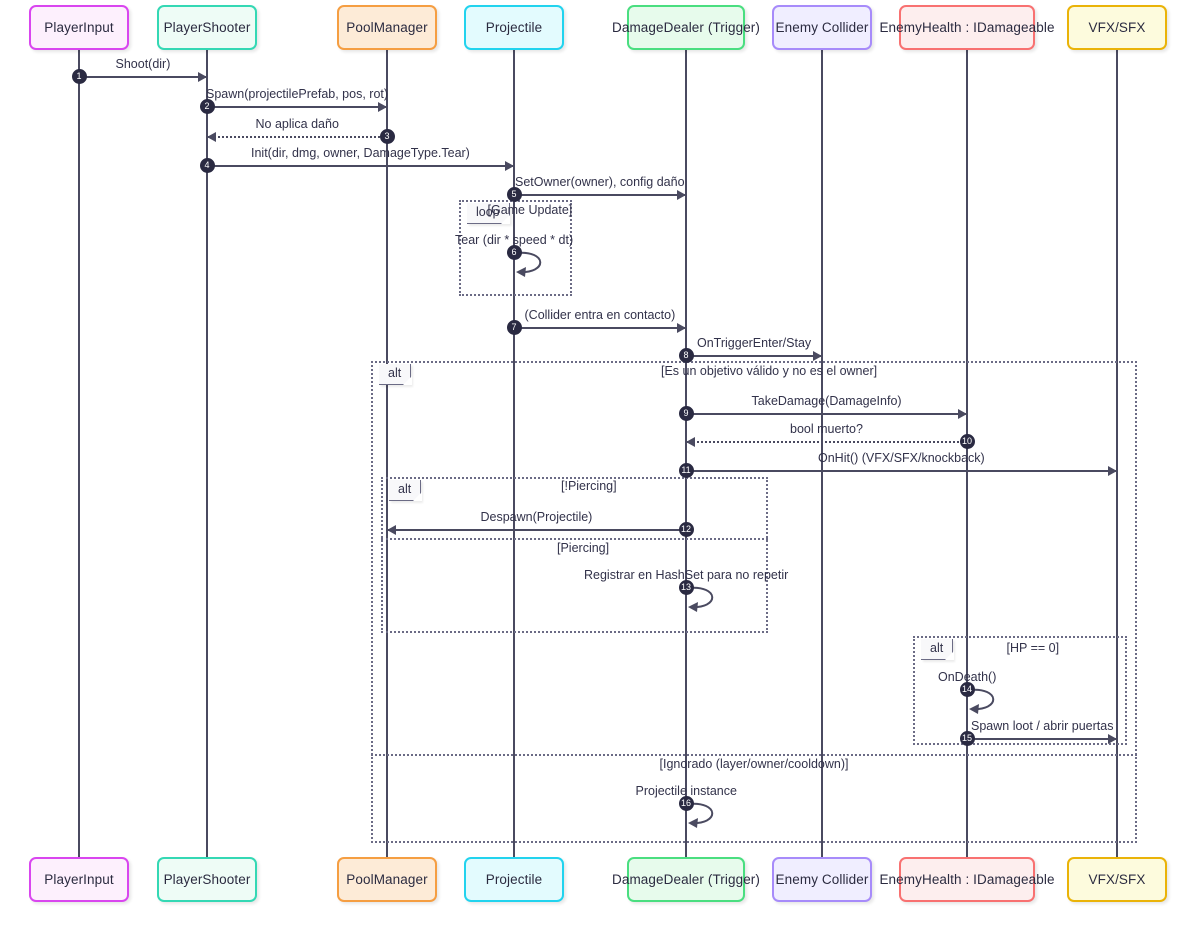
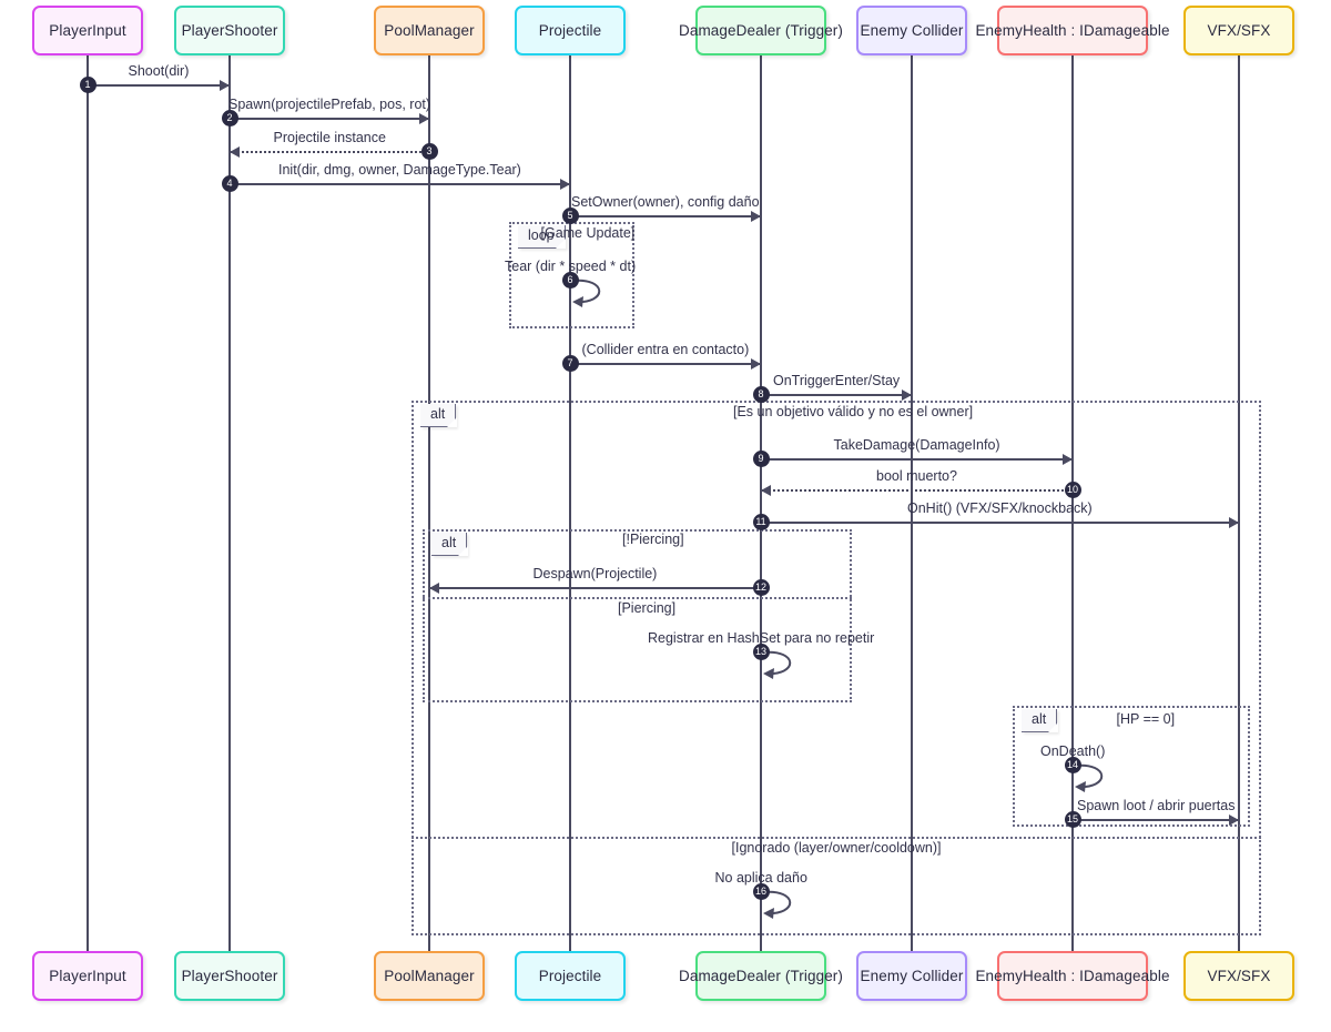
  loop
  [Game Update]
  alt
  [Es un objetivo válido y no es el owner]
  alt
  [!Piercing]
  alt
  [HP == 0]
  [Piercing]
  [Ignorado (layer/owner/cooldown)]
  Shoot(dir)
  1
  Spawn(projectilePrefab, pos, rot)
  2
- No aplica daño
+ Projectile instance
  3
  Init(dir, dmg, owner, DamageType.Tear)
  4
  SetOwner(owner), config daño
  5
  Tear (dir * speed * dt)
  6
  (Collider entra en contacto)
  7
  OnTriggerEnter/Stay
  8
  TakeDamage(DamageInfo)
  9
  bool muerto?
  10
  OnHit() (VFX/SFX/knockback)
  11
  Despawn(Projectile)
  12
  Registrar en HashSet para no repetir
  13
  OnDeath()
  14
  Spawn loot / abrir puertas
  15
- Projectile instance
+ No aplica daño
  16
  PlayerInput
  PlayerInput
  PlayerShooter
  PlayerShooter
  PoolManager
  PoolManager
  Projectile
  Projectile
  DamageDealer (Trigger)
  DamageDealer (Trigger)
  Enemy Collider
  Enemy Collider
  EnemyHealth : IDamageable
  EnemyHealth : IDamageable
  VFX/SFX
  VFX/SFX
